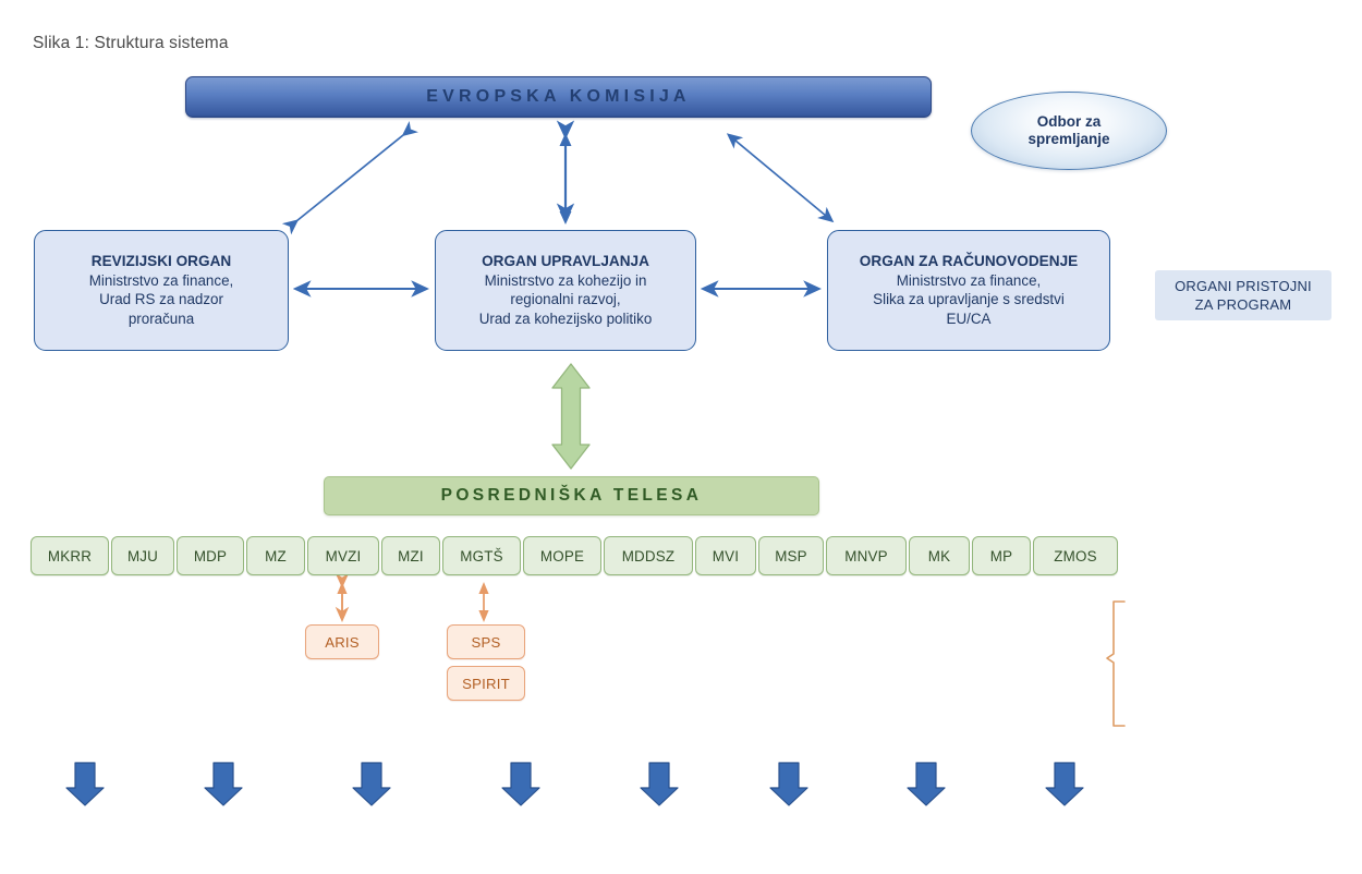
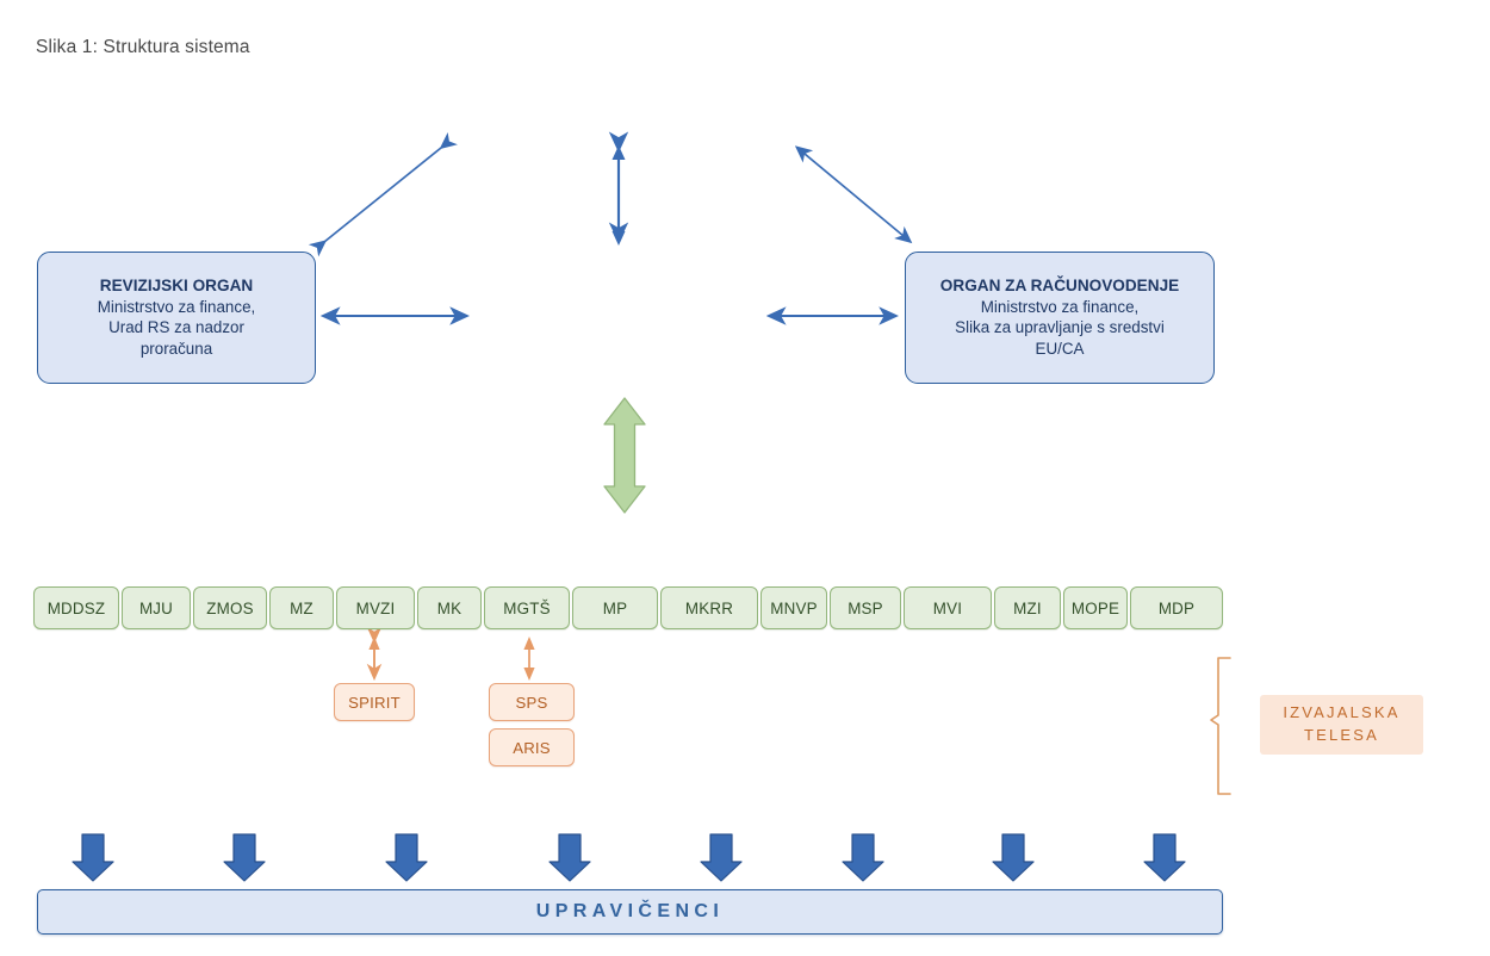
  Slika 1: Struktura sistema
- EVROPSKA KOMISIJA
- Odbor za
- spremljanje
  REVIZIJSKI ORGAN
  Ministrstvo za finance,
  Urad RS za nadzor
  proračuna
- ORGAN UPRAVLJANJA
- Ministrstvo za kohezijo in
- regionalni razvoj,
- Urad za kohezijsko politiko
  ORGAN ZA RAČUNOVODENJE
  Ministrstvo za finance,
  Slika za upravljanje s sredstvi
  EU/CA
- ORGANI PRISTOJNI
- ZA PROGRAM
- POSREDNIŠKA TELESA
- MKRR
+ MDDSZ
  MJU
- MDP
+ ZMOS
  MZ
  MVZI
- MZI
+ MK
  MGTŠ
- MOPE
+ MP
- MDDSZ
+ MKRR
- MVI
+ MNVP
  MSP
- MNVP
+ MVI
- MK
+ MZI
- MP
+ MOPE
- ZMOS
+ MDP
- ARIS
+ SPIRIT
  SPS
- SPIRIT
+ ARIS
+ IZVAJALSKA
+ TELESA
+ UPRAVIČENCI
